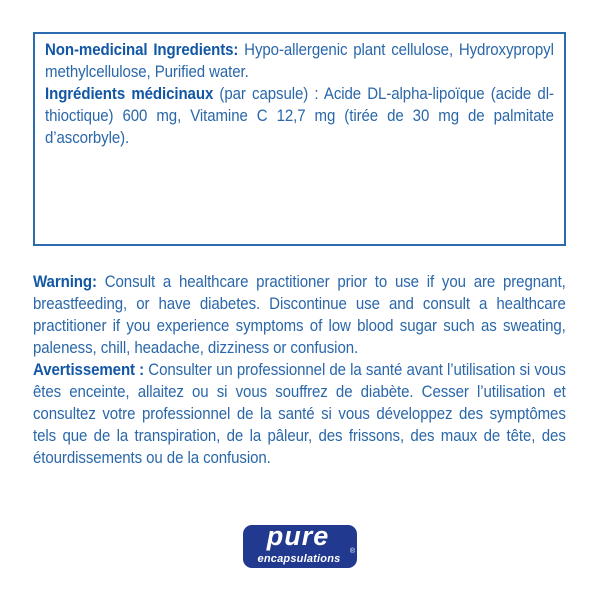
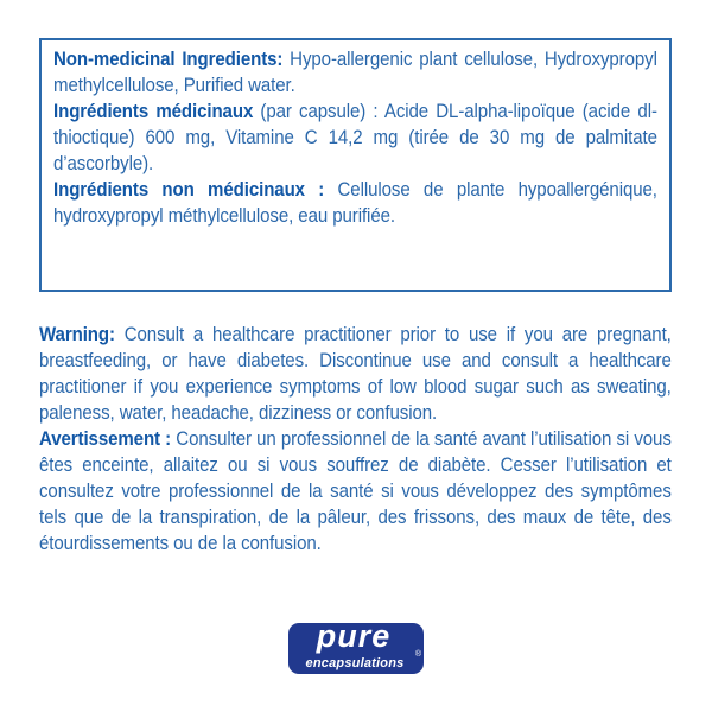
  Non-medicinal Ingredients: Hypo-allergenic plant cellulose, Hydroxypropyl methylcellulose, Purified water.
- Ingrédients médicinaux (par capsule) : Acide DL-alpha-lipoïque (acide dl-thioctique) 600 mg, Vitamine C 12,7 mg (tirée de 30 mg de palmitate d’ascorbyle).
+ Ingrédients médicinaux (par capsule) : Acide DL-alpha-lipoïque (acide dl-thioctique) 600 mg, Vitamine C 14,2 mg (tirée de 30 mg de palmitate d’ascorbyle).
+ Ingrédients non médicinaux : Cellulose de plante hypoallergénique, hydroxypropyl méthylcellulose, eau purifiée.
- Warning: Consult a healthcare practitioner prior to use if you are pregnant, breastfeeding, or have diabetes. Discontinue use and consult a healthcare practitioner if you experience symptoms of low blood sugar such as sweating, paleness, chill, headache, dizziness or confusion.
+ Warning: Consult a healthcare practitioner prior to use if you are pregnant, breastfeeding, or have diabetes. Discontinue use and consult a healthcare practitioner if you experience symptoms of low blood sugar such as sweating, paleness, water, headache, dizziness or confusion.
  Avertissement : Consulter un professionnel de la santé avant l’utilisation si vous êtes enceinte, allaitez ou si vous souffrez de diabète. Cesser l’utilisation et consultez votre professionnel de la santé si vous développez des symptômes tels que de la transpiration, de la pâleur, des frissons, des maux de tête, des étourdissements ou de la confusion.
  pure
  encapsulations
